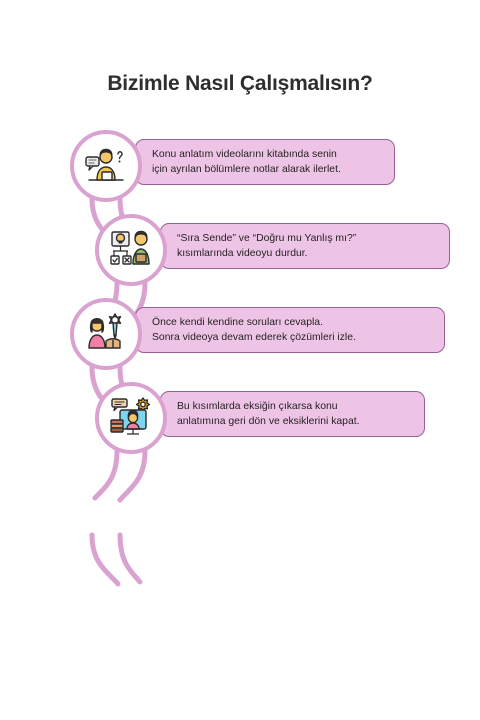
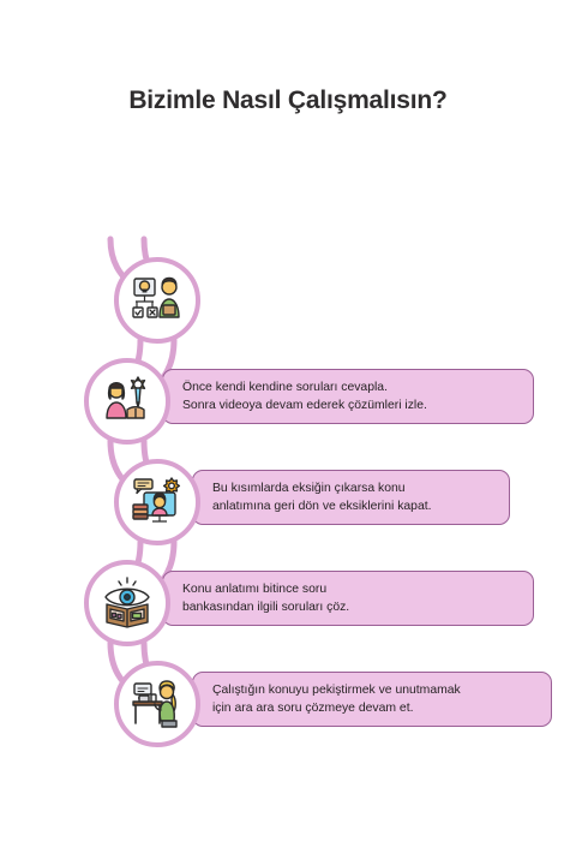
  Bizimle Nasıl Çalışmalısın?
- Konu anlatım videolarını kitabında senin
- için ayrılan bölümlere notlar alarak ilerlet.
- “Sıra Sende” ve “Doğru mu Yanlış mı?”
- kısımlarında videoyu durdur.
  Önce kendi kendine soruları cevapla.
  Sonra videoya devam ederek çözümleri izle.
  Bu kısımlarda eksiğin çıkarsa konu
  anlatımına geri dön ve eksiklerini kapat.
+ Konu anlatımı bitince soru
+ bankasından ilgili soruları çöz.
+ Çalıştığın konuyu pekiştirmek ve unutmamak
+ için ara ara soru çözmeye devam et.
